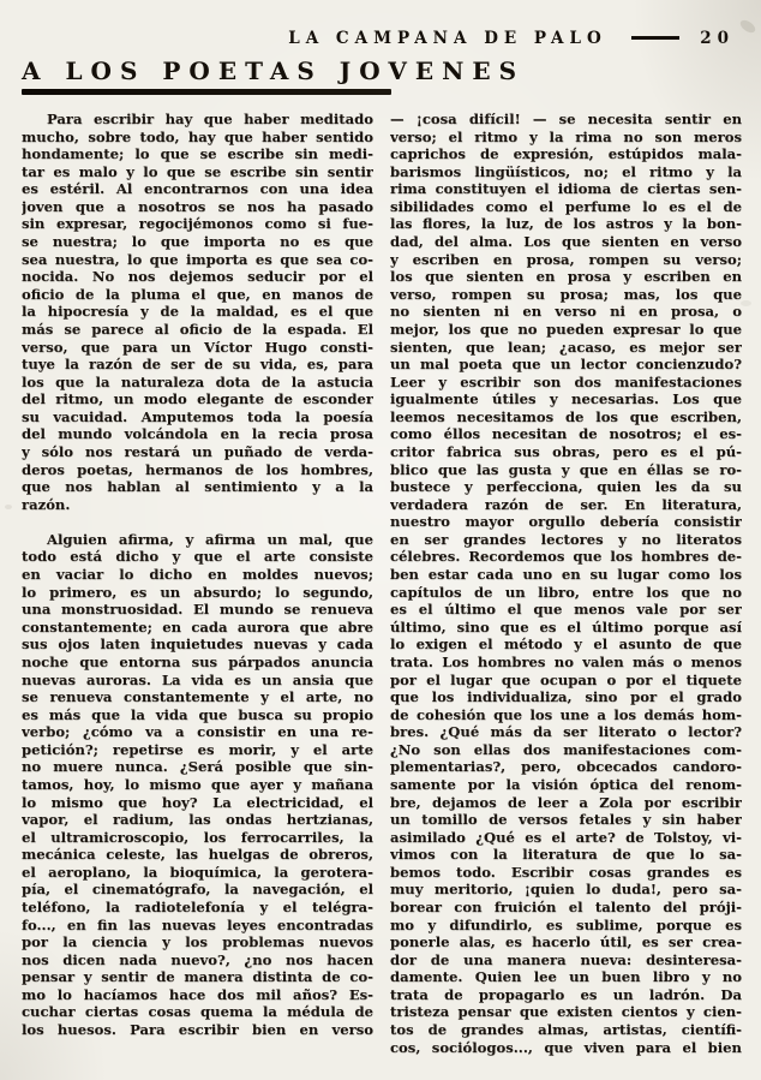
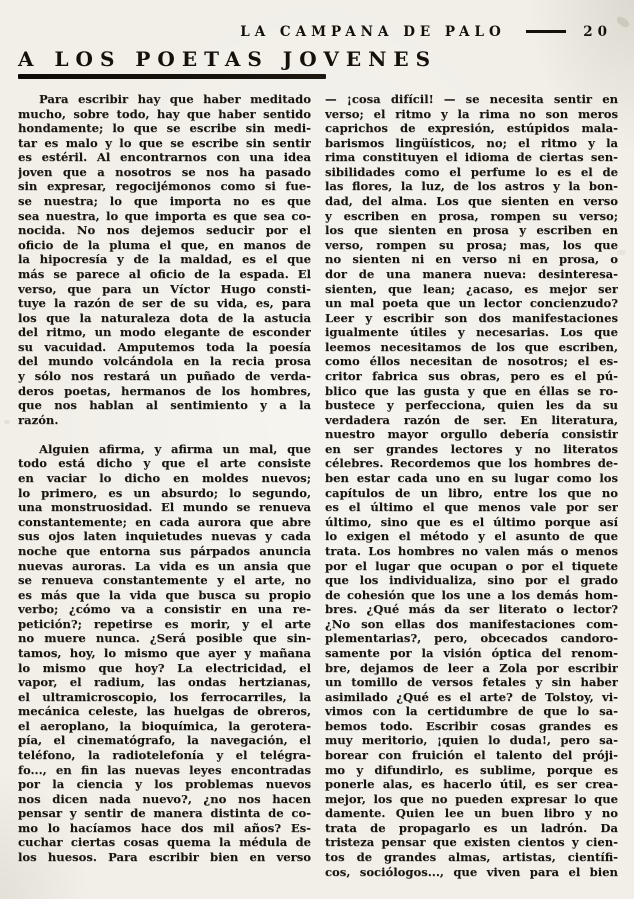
  LA CAMPANA DE PALO 20
  A LOS POETAS JOVENES
  Para escribir hay que haber meditado
  mucho, sobre todo, hay que haber sentido
  hondamente; lo que se escribe sin medi-
  tar es malo y lo que se escribe sin sentir
  es estéril. Al encontrarnos con una idea
  joven que a nosotros se nos ha pasado
  sin expresar, regocijémonos como si fue-
  se nuestra; lo que importa no es que
  sea nuestra, lo que importa es que sea co-
  nocida. No nos dejemos seducir por el
  oficio de la pluma el que, en manos de
  la hipocresía y de la maldad, es el que
  más se parece al oficio de la espada. El
  verso, que para un Víctor Hugo consti-
  tuye la razón de ser de su vida, es, para
  los que la naturaleza dota de la astucia
  del ritmo, un modo elegante de esconder
  su vacuidad. Amputemos toda la poesía
  del mundo volcándola en la recia prosa
  y sólo nos restará un puñado de verda-
  deros poetas, hermanos de los hombres,
  que nos hablan al sentimiento y a la
  razón.
  Alguien afirma, y afirma un mal, que
  todo está dicho y que el arte consiste
  en vaciar lo dicho en moldes nuevos;
  lo primero, es un absurdo; lo segundo,
  una monstruosidad. El mundo se renueva
  constantemente; en cada aurora que abre
  sus ojos laten inquietudes nuevas y cada
  noche que entorna sus párpados anuncia
  nuevas auroras. La vida es un ansia que
  se renueva constantemente y el arte, no
  es más que la vida que busca su propio
  verbo; ¿cómo va a consistir en una re-
  petición?; repetirse es morir, y el arte
  no muere nunca. ¿Será posible que sin-
  tamos, hoy, lo mismo que ayer y mañana
  lo mismo que hoy? La electricidad, el
  vapor, el radium, las ondas hertzianas,
  el ultramicroscopio, los ferrocarriles, la
  mecánica celeste, las huelgas de obreros,
  el aeroplano, la bioquímica, la gerotera-
  pía, el cinematógrafo, la navegación, el
  teléfono, la radiotelefonía y el telégra-
  fo..., en fin las nuevas leyes encontradas
  por la ciencia y los problemas nuevos
  nos dicen nada nuevo?, ¿no nos hacen
  pensar y sentir de manera distinta de co-
  mo lo hacíamos hace dos mil años? Es-
  cuchar ciertas cosas quema la médula de
  los huesos. Para escribir bien en verso
  — ¡cosa difícil! — se necesita sentir en
  verso; el ritmo y la rima no son meros
  caprichos de expresión, estúpidos mala-
  barismos lingüísticos, no; el ritmo y la
  rima constituyen el idioma de ciertas sen-
  sibilidades como el perfume lo es el de
  las flores, la luz, de los astros y la bon-
  dad, del alma. Los que sienten en verso
  y escriben en prosa, rompen su verso;
  los que sienten en prosa y escriben en
  verso, rompen su prosa; mas, los que
  no sienten ni en verso ni en prosa, o
- mejor, los que no pueden expresar lo que
+ dor de una manera nueva: desinteresa-
  sienten, que lean; ¿acaso, es mejor ser
  un mal poeta que un lector concienzudo?
  Leer y escribir son dos manifestaciones
  igualmente útiles y necesarias. Los que
  leemos necesitamos de los que escriben,
  como éllos necesitan de nosotros; el es-
  critor fabrica sus obras, pero es el pú-
  blico que las gusta y que en éllas se ro-
  bustece y perfecciona, quien les da su
  verdadera razón de ser. En literatura,
  nuestro mayor orgullo debería consistir
  en ser grandes lectores y no literatos
  célebres. Recordemos que los hombres de-
  ben estar cada uno en su lugar como los
  capítulos de un libro, entre los que no
  es el último el que menos vale por ser
  último, sino que es el último porque así
  lo exigen el método y el asunto de que
  trata. Los hombres no valen más o menos
  por el lugar que ocupan o por el tiquete
  que los individualiza, sino por el grado
  de cohesión que los une a los demás hom-
  bres. ¿Qué más da ser literato o lector?
  ¿No son ellas dos manifestaciones com-
  plementarias?, pero, obcecados candoro-
  samente por la visión óptica del renom-
  bre, dejamos de leer a Zola por escribir
  un tomillo de versos fetales y sin haber
  asimilado ¿Qué es el arte? de Tolstoy, vi-
- vimos con la literatura de que lo sa-
+ vimos con la certidumbre de que lo sa-
  bemos todo. Escribir cosas grandes es
  muy meritorio, ¡quien lo duda!, pero sa-
  borear con fruición el talento del próji-
  mo y difundirlo, es sublime, porque es
  ponerle alas, es hacerlo útil, es ser crea-
- dor de una manera nueva: desinteresa-
+ mejor, los que no pueden expresar lo que
  damente. Quien lee un buen libro y no
  trata de propagarlo es un ladrón. Da
  tristeza pensar que existen cientos y cien-
  tos de grandes almas, artistas, científi-
  cos, sociólogos..., que viven para el bien
